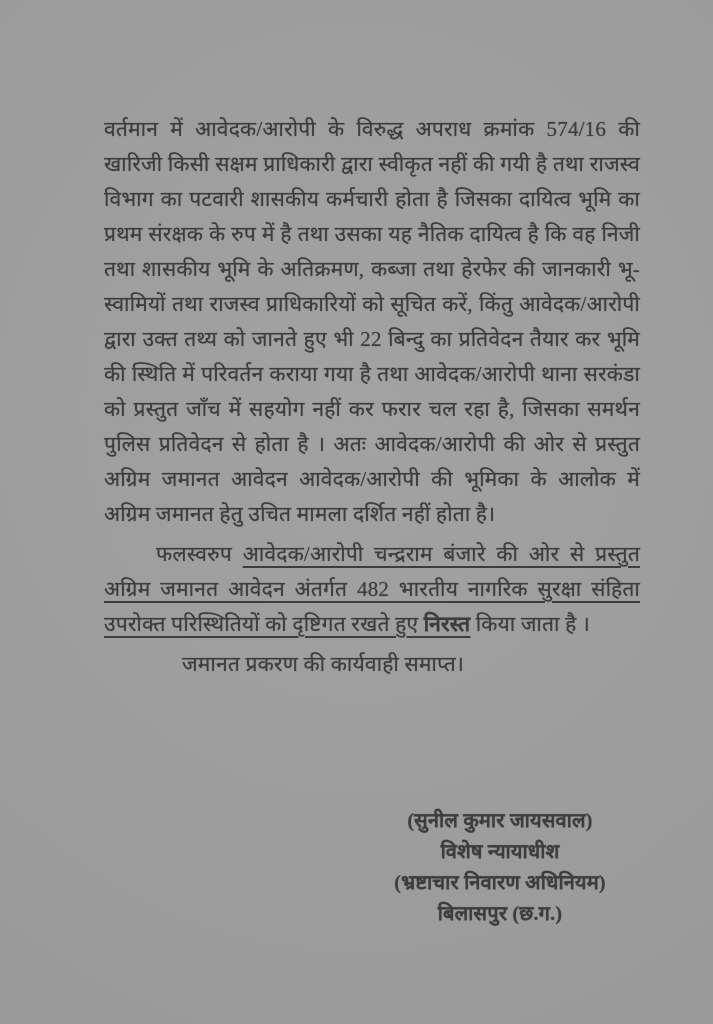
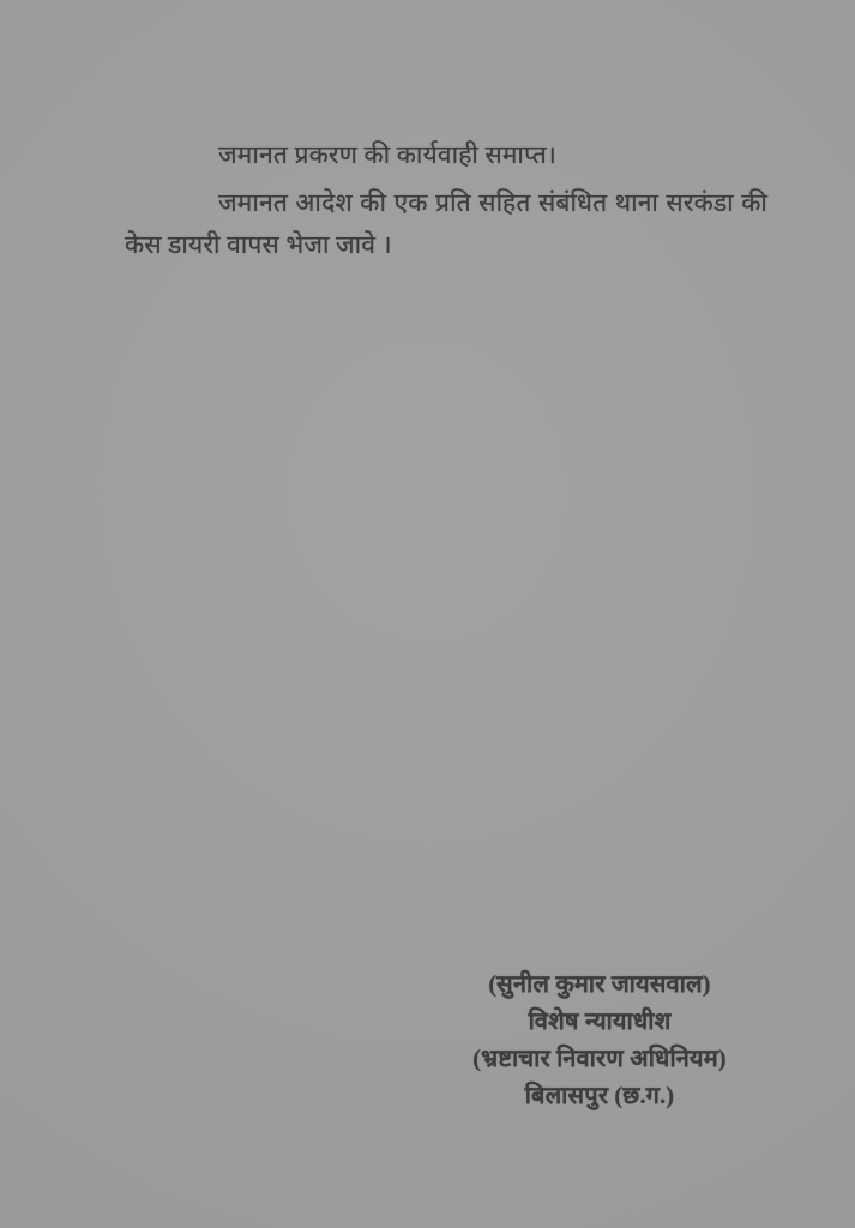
- वर्तमान में आवेदक/आरोपी के विरुद्ध अपराध क्रमांक 574/16 की खारिजी किसी सक्षम प्राधिकारी द्वारा स्वीकृत नहीं की गयी है तथा राजस्व विभाग का पटवारी शासकीय कर्मचारी होता है जिसका दायित्व भूमि का प्रथम संरक्षक के रुप में है तथा उसका यह नैतिक दायित्व है कि वह निजी तथा शासकीय भूमि के अतिक्रमण, कब्जा तथा हेरफेर की जानकारी भू-स्वामियों तथा राजस्व प्राधिकारियों को सूचित करें, किंतु आवेदक/आरोपी द्वारा उक्त तथ्य को जानते हुए भी 22 बिन्दु का प्रतिवेदन तैयार कर भूमि की स्थिति में परिवर्तन कराया गया है तथा आवेदक/आरोपी थाना सरकंडा को प्रस्तुत जाँच में सहयोग नहीं कर फरार चल रहा है, जिसका समर्थन पुलिस प्रतिवेदन से होता है । अतः आवेदक/आरोपी की ओर से प्रस्तुत अग्रिम जमानत आवेदन आवेदक/आरोपी की भूमिका के आलोक में अग्रिम जमानत हेतु उचित मामला दर्शित नहीं होता है।
- फलस्वरुप आवेदक/आरोपी चन्द्रराम बंजारे की ओर से प्रस्तुत अग्रिम जमानत आवेदन अंतर्गत 482 भारतीय नागरिक सुरक्षा संहिता उपरोक्त परिस्थितियों को दृष्टिगत रखते हुए निरस्त किया जाता है ।
  जमानत प्रकरण की कार्यवाही समाप्त।
+ जमानत आदेश की एक प्रति सहित संबंधित थाना सरकंडा की केस डायरी वापस भेजा जावे ।
  (सुनील कुमार जायसवाल)
  विशेष न्यायाधीश
  (भ्रष्टाचार निवारण अधिनियम)
  बिलासपुर (छ.ग.)
